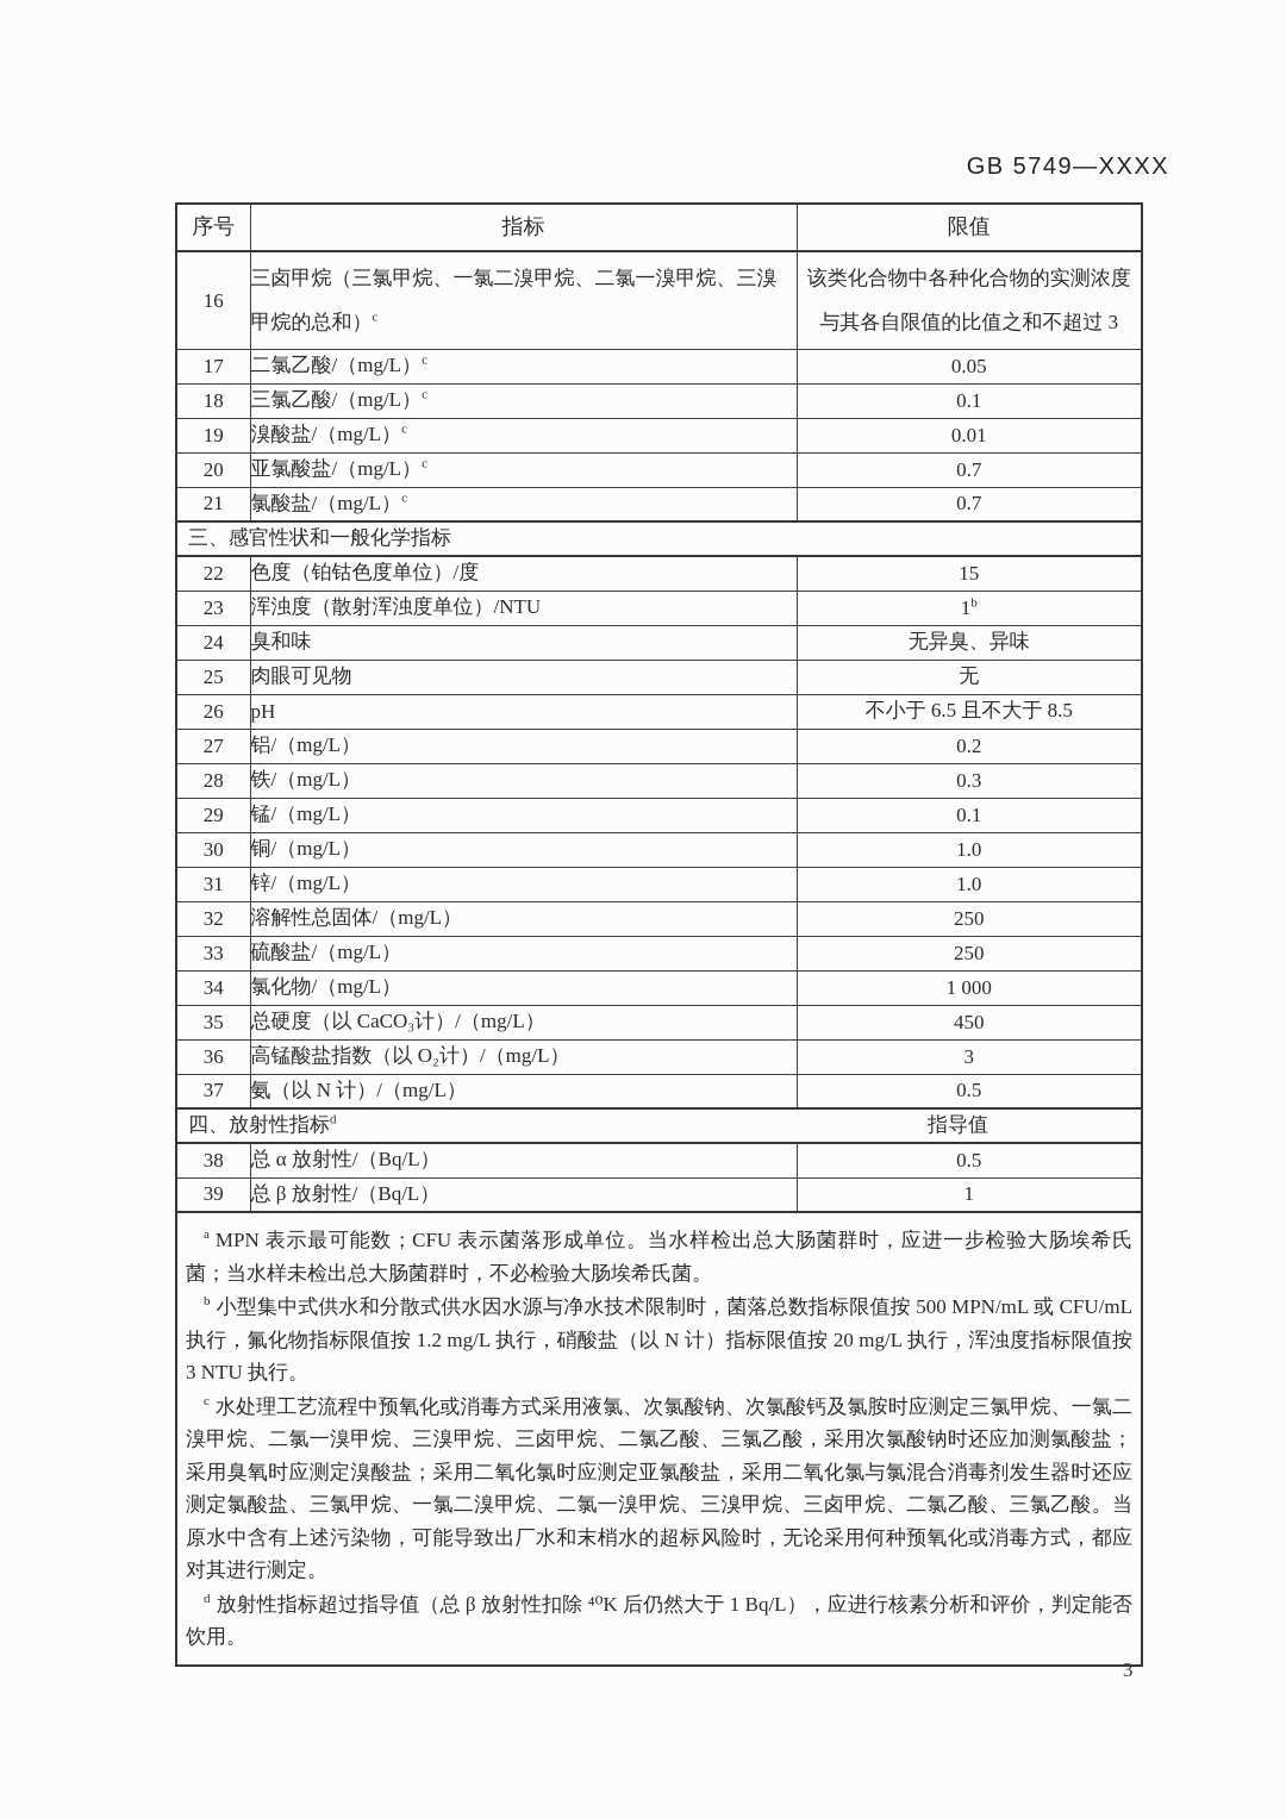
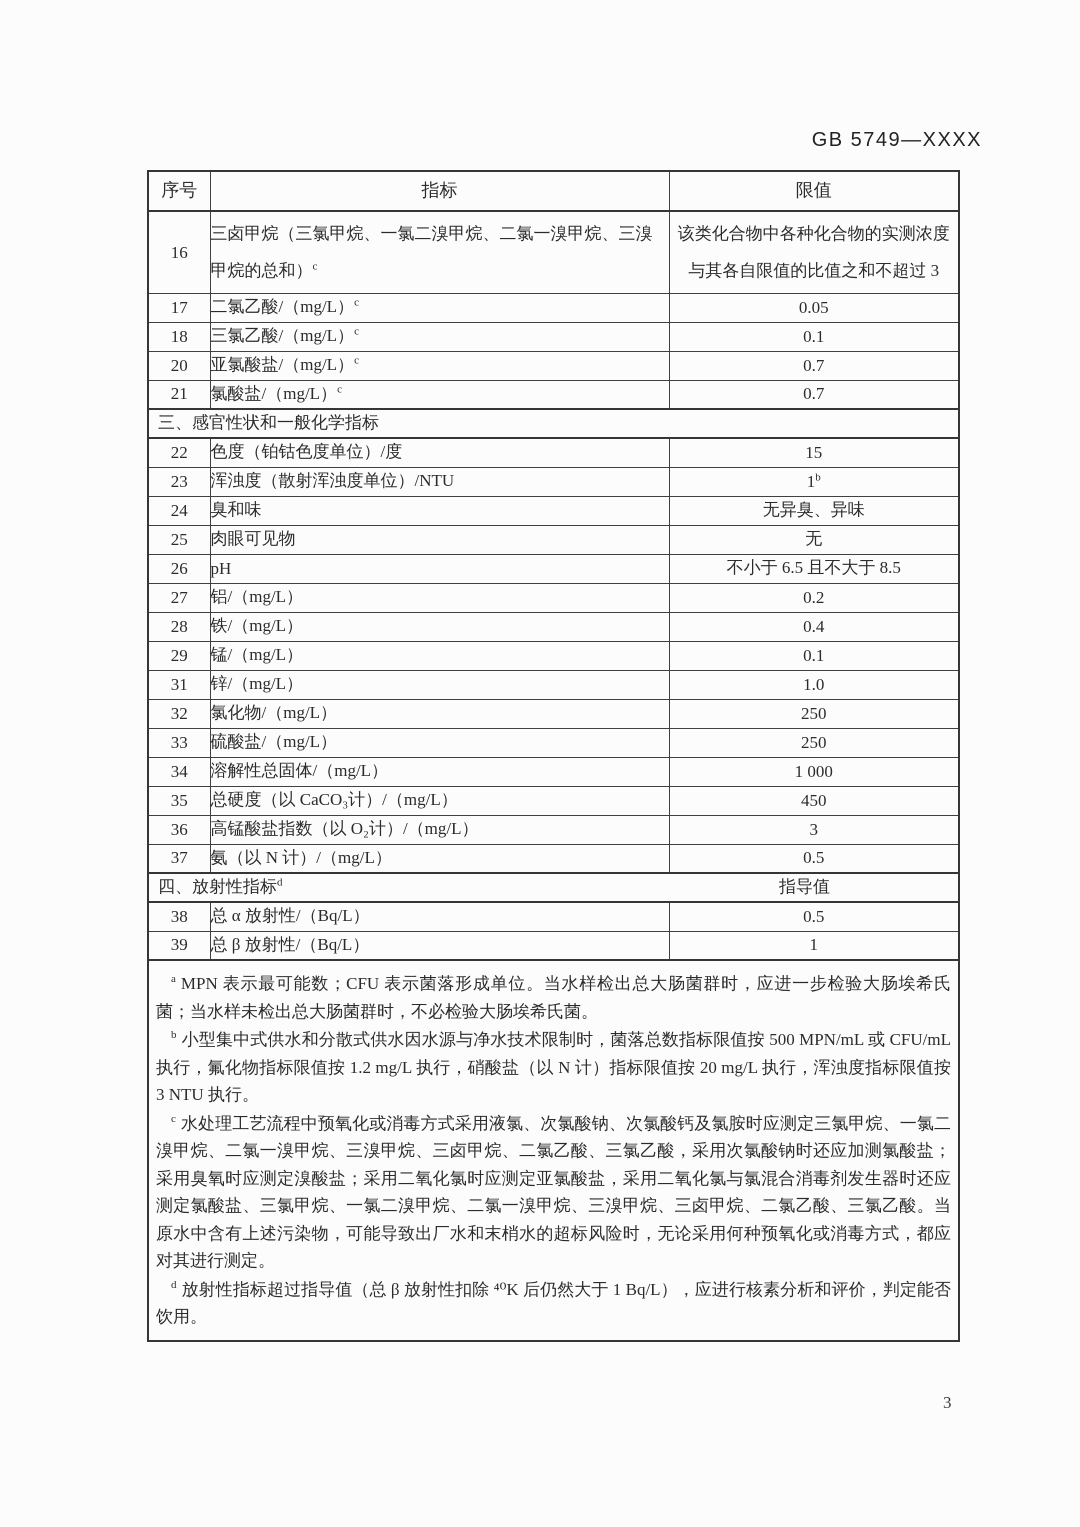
  GB 5749—XXXX
  序号	指标	限值
  16	三卤甲烷（三氯甲烷、一氯二溴甲烷、二氯一溴甲烷、三溴甲烷的总和）c	该类化合物中各种化合物的实测浓度与其各自限值的比值之和不超过 3
  17	二氯乙酸/（mg/L）c	0.05
  18	三氯乙酸/（mg/L）c	0.1
- 19	溴酸盐/（mg/L）c	0.01
  20	亚氯酸盐/（mg/L）c	0.7
  21	氯酸盐/（mg/L）c	0.7
  三、感官性状和一般化学指标
  22	色度（铂钴色度单位）/度	15
  23	浑浊度（散射浑浊度单位）/NTU	1b
  24	臭和味	无异臭、异味
  25	肉眼可见物	无
  26	pH	不小于 6.5 且不大于 8.5
  27	铝/（mg/L）	0.2
- 28	铁/（mg/L）	0.3
+ 28	铁/（mg/L）	0.4
  29	锰/（mg/L）	0.1
- 30	铜/（mg/L）	1.0
  31	锌/（mg/L）	1.0
- 32	溶解性总固体/（mg/L）	250
+ 32	氯化物/（mg/L）	250
  33	硫酸盐/（mg/L）	250
- 34	氯化物/（mg/L）	1 000
+ 34	溶解性总固体/（mg/L）	1 000
  35	总硬度（以 CaCO₃计）/（mg/L）	450
  36	高锰酸盐指数（以 O₂计）/（mg/L）	3
  37	氨（以 N 计）/（mg/L）	0.5
  四、放射性指标d 指导值
  38	总 α 放射性/（Bq/L）	0.5
  39	总 β 放射性/（Bq/L）	1
  a MPN 表示最可能数；CFU 表示菌落形成单位。当水样检出总大肠菌群时，应进一步检验大肠埃希氏菌；当水样未检出总大肠菌群时，不必检验大肠埃希氏菌。b 小型集中式供水和分散式供水因水源与净水技术限制时，菌落总数指标限值按 500 MPN/mL 或 CFU/mL 执行，氟化物指标限值按 1.2 mg/L 执行，硝酸盐（以 N 计）指标限值按 20 mg/L 执行，浑浊度指标限值按 3 NTU 执行。c 水处理工艺流程中预氧化或消毒方式采用液氯、次氯酸钠、次氯酸钙及氯胺时应测定三氯甲烷、一氯二溴甲烷、二氯一溴甲烷、三溴甲烷、三卤甲烷、二氯乙酸、三氯乙酸，采用次氯酸钠时还应加测氯酸盐；采用臭氧时应测定溴酸盐；采用二氧化氯时应测定亚氯酸盐，采用二氧化氯与氯混合消毒剂发生器时还应测定氯酸盐、三氯甲烷、一氯二溴甲烷、二氯一溴甲烷、三溴甲烷、三卤甲烷、二氯乙酸、三氯乙酸。当原水中含有上述污染物，可能导致出厂水和末梢水的超标风险时，无论采用何种预氧化或消毒方式，都应对其进行测定。d 放射性指标超过指导值（总 β 放射性扣除 ⁴⁰K 后仍然大于 1 Bq/L），应进行核素分析和评价，判定能否饮用。
  3
